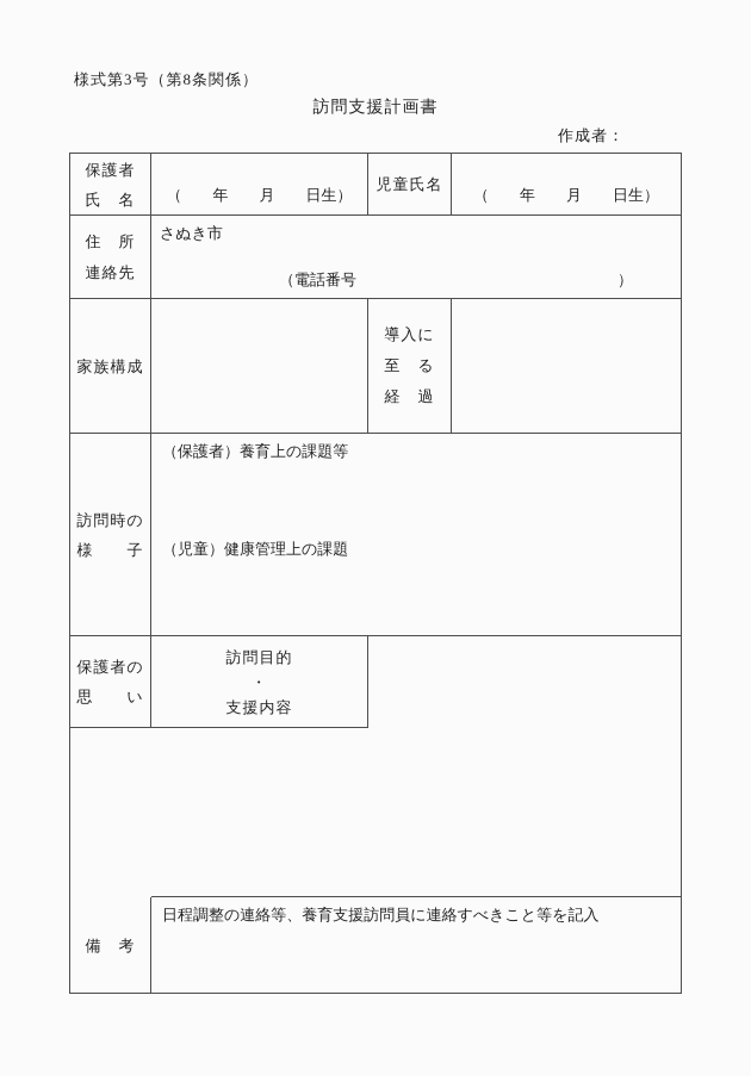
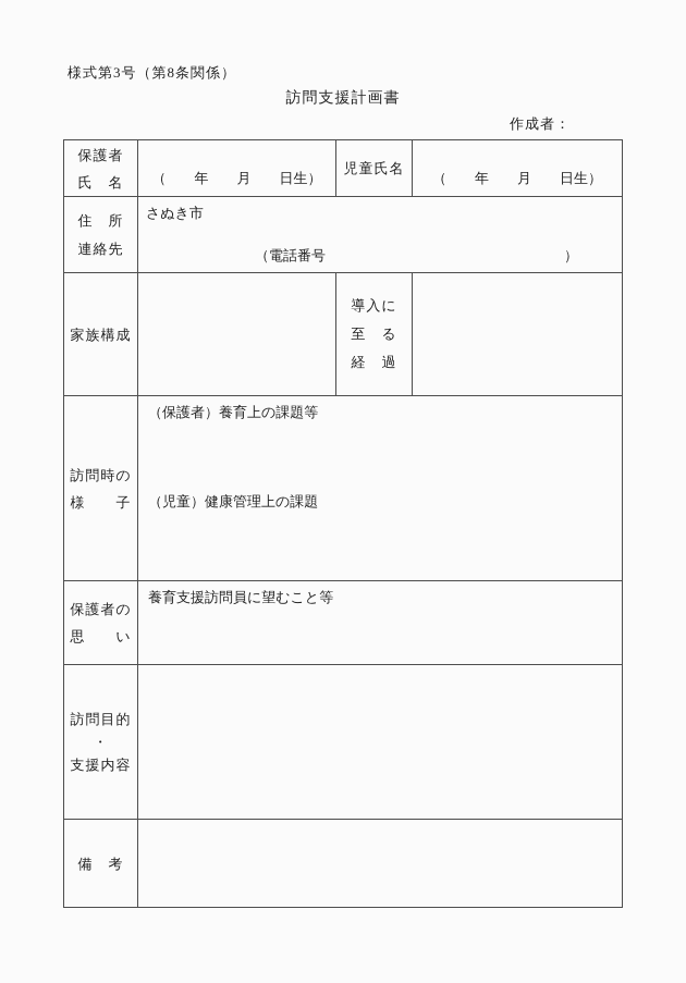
  様式第3号（第8条関係）
  訪問支援計画書
  作成者：
  保護者
  氏 名
  （ 年 月 日生）
  児童氏名
  （ 年 月 日生）
  住 所
  連絡先
  さぬき市
  （電話番号
  ）
  家族構成
  導入に
  至 る
  経 過
  訪問時の
  様 子
  （保護者）養育上の課題等
  （児童）健康管理上の課題
  保護者の
  思 い
+ 養育支援訪問員に望むこと等
  訪問目的
  ・
  支援内容
  備 考
- 日程調整の連絡等、養育支援訪問員に連絡すべきこと等を記入
